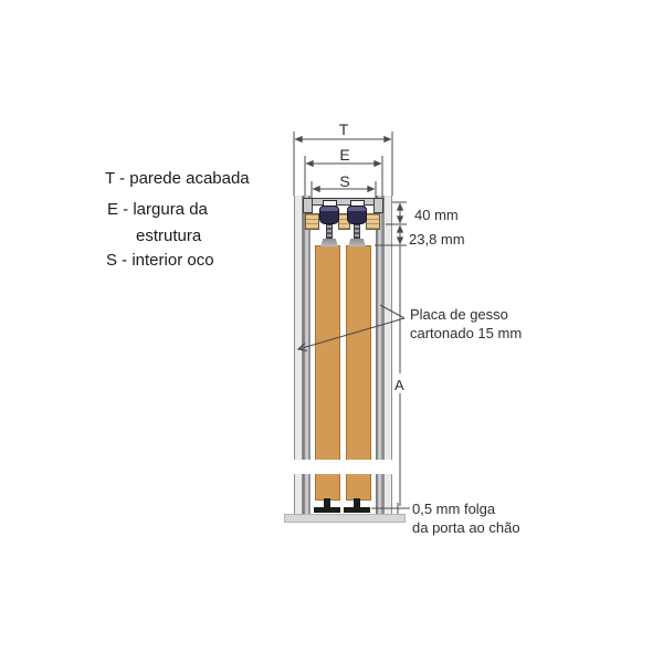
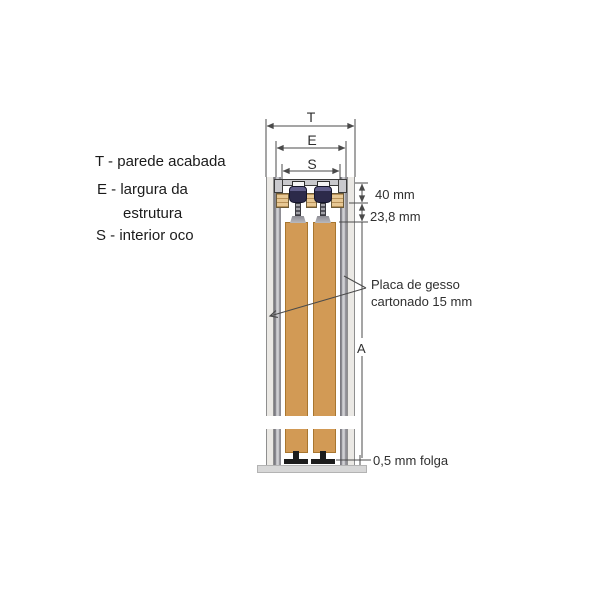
  T - parede acabada
  E - largura da
  estrutura
  S - interior oco
  T
  E
  S
  40 mm
  23,8 mm
  Placa de gesso
  cartonado 15 mm
  A
  0,5 mm folga
- da porta ao chão
